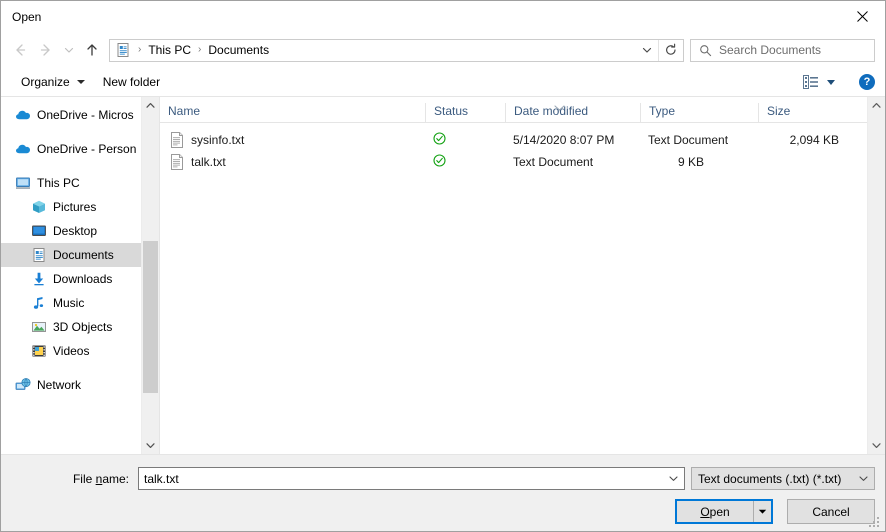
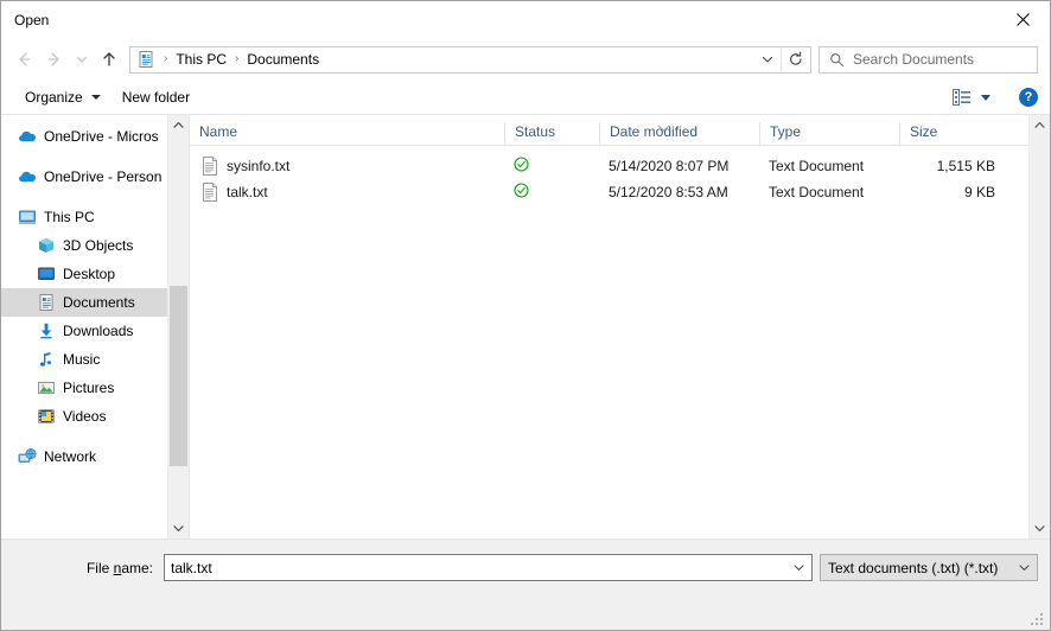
  Open
  ›
  This PC
  ›
  Documents
  Search Documents
  Organize
  New folder
  ?
  OneDrive - Micros
  OneDrive - Person
  This PC
- Pictures
+ 3D Objects
  Desktop
  Documents
  Downloads
  Music
- 3D Objects
+ Pictures
  Videos
  Network
  Name
  Status
  Date modified
  Type
  Size
  sysinfo.txt
  5/14/2020 8:07 PM
  Text Document
- 2,094 KB
+ 1,515 KB
  talk.txt
+ 5/12/2020 8:53 AM
  Text Document
  9 KB
  File name:
  talk.txt
  Text documents (.txt) (*.txt)
- O
- pen
- Cancel
